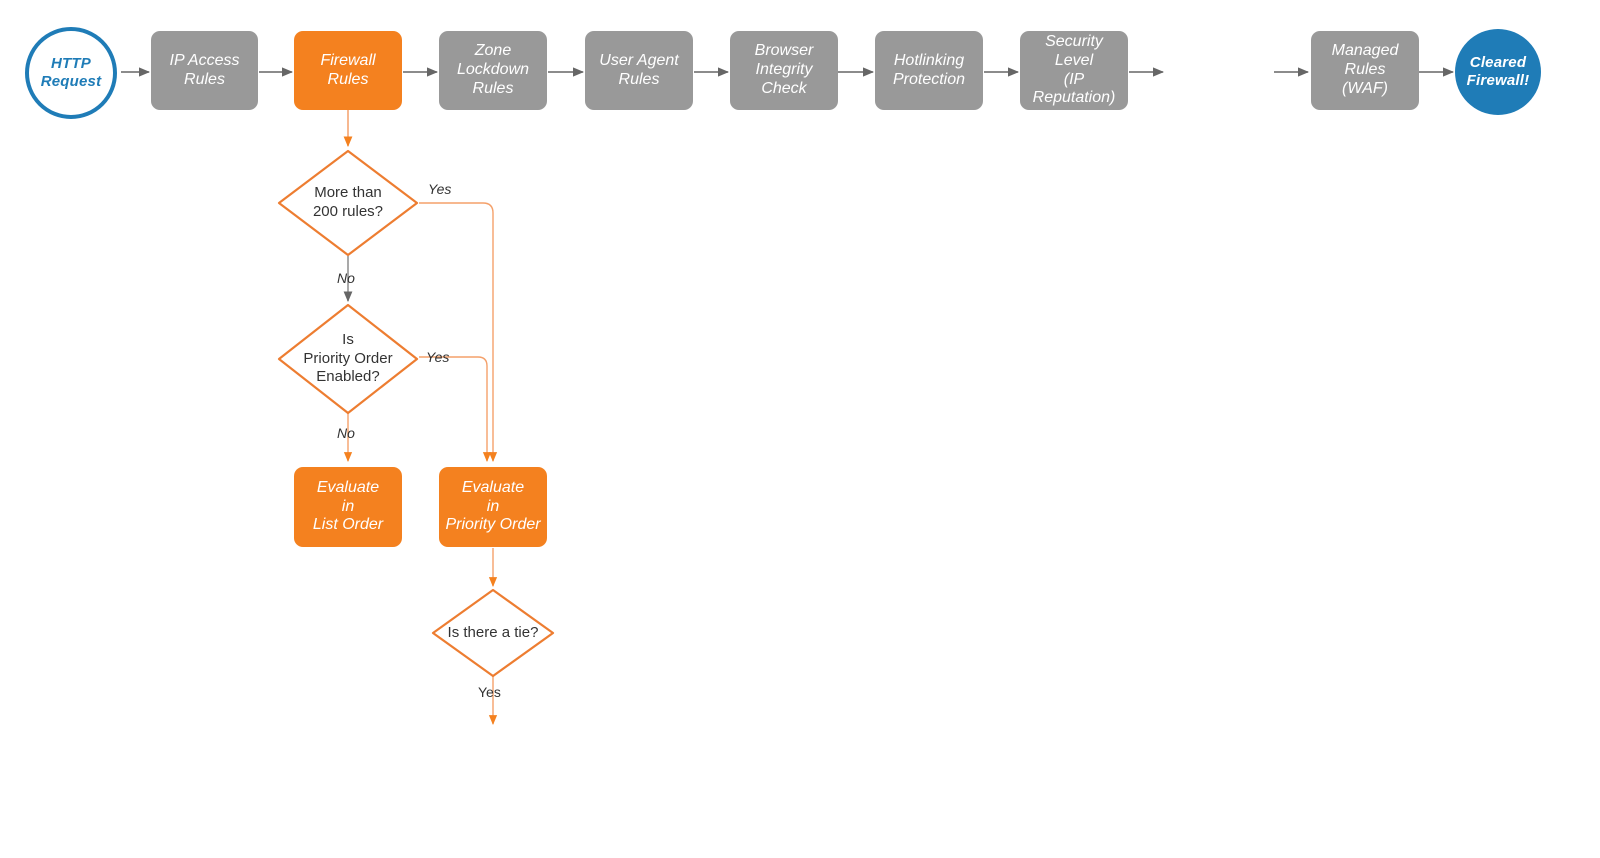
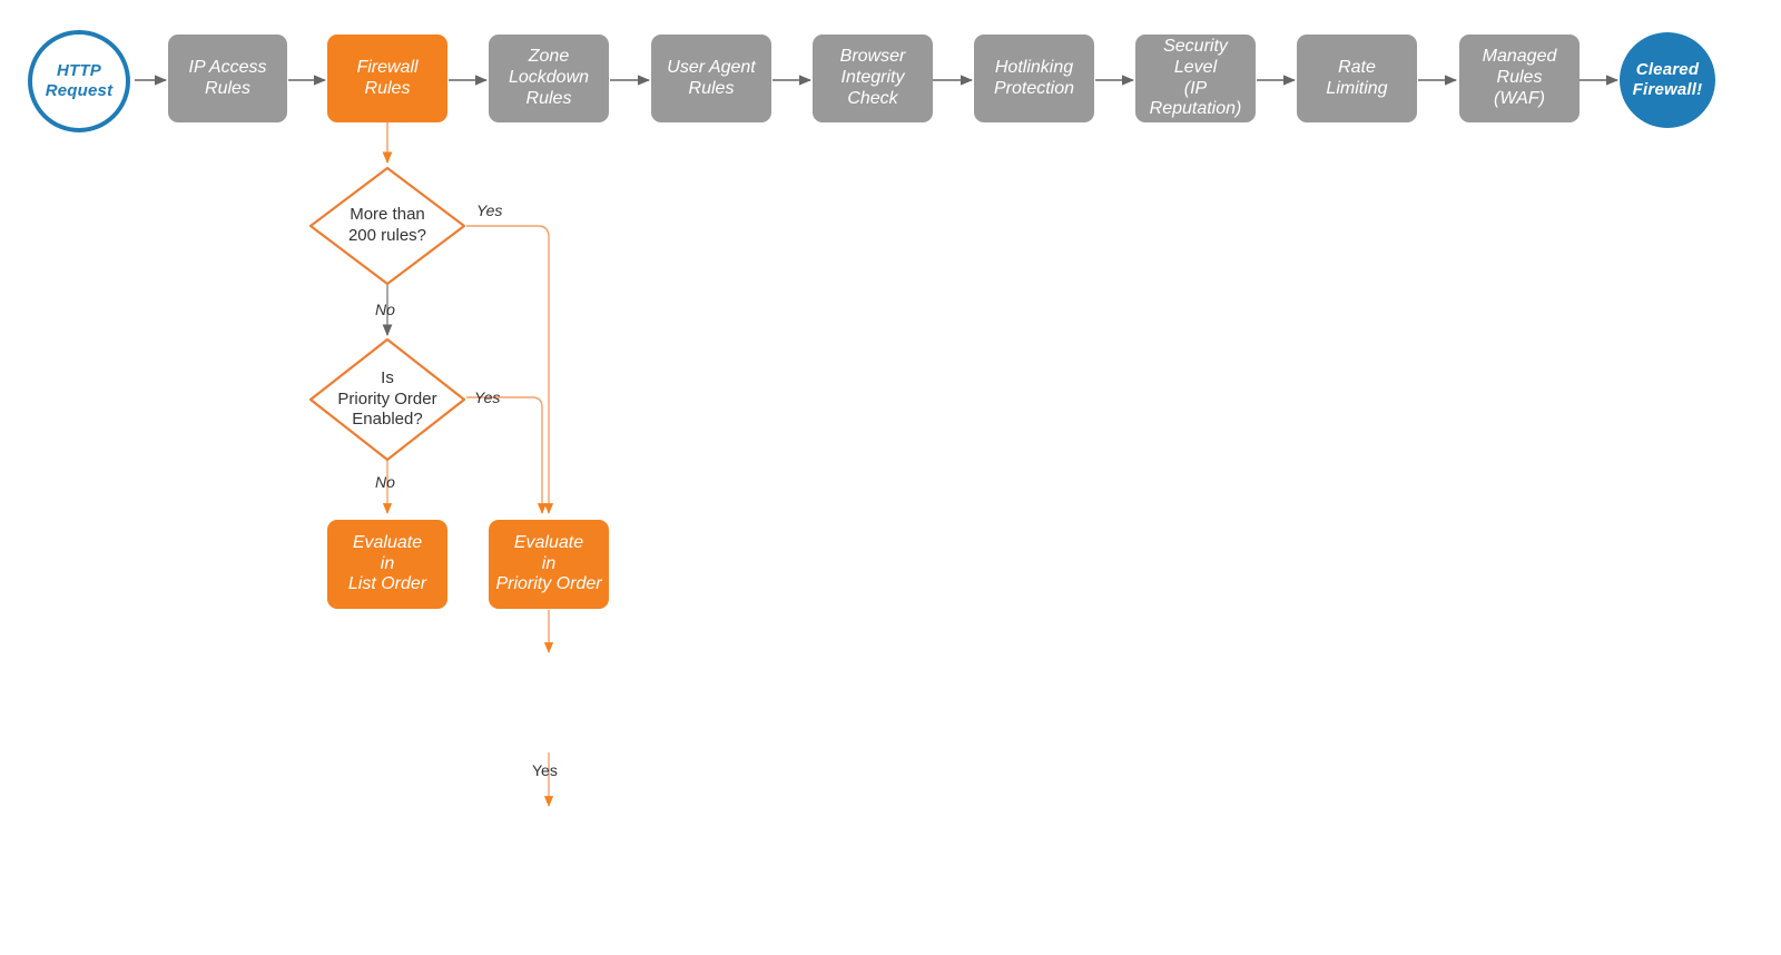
  HTTP
  Request
  IP Access
  Rules
  Firewall
  Rules
  Zone
  Lockdown
  Rules
  User Agent
  Rules
  Browser
  Integrity
  Check
  Hotlinking
  Protection
  Security
  Level
  (IP Reputation)
+ Rate
+ Limiting
  Managed
  Rules
  (WAF)
  Cleared
  Firewall!
  More than
  200 rules?
  Is
  Priority Order
  Enabled?
  Evaluate
  in
  List Order
  Evaluate
  in
  Priority Order
- Is there a tie?
  Yes
  No
  Yes
  No
  Yes
